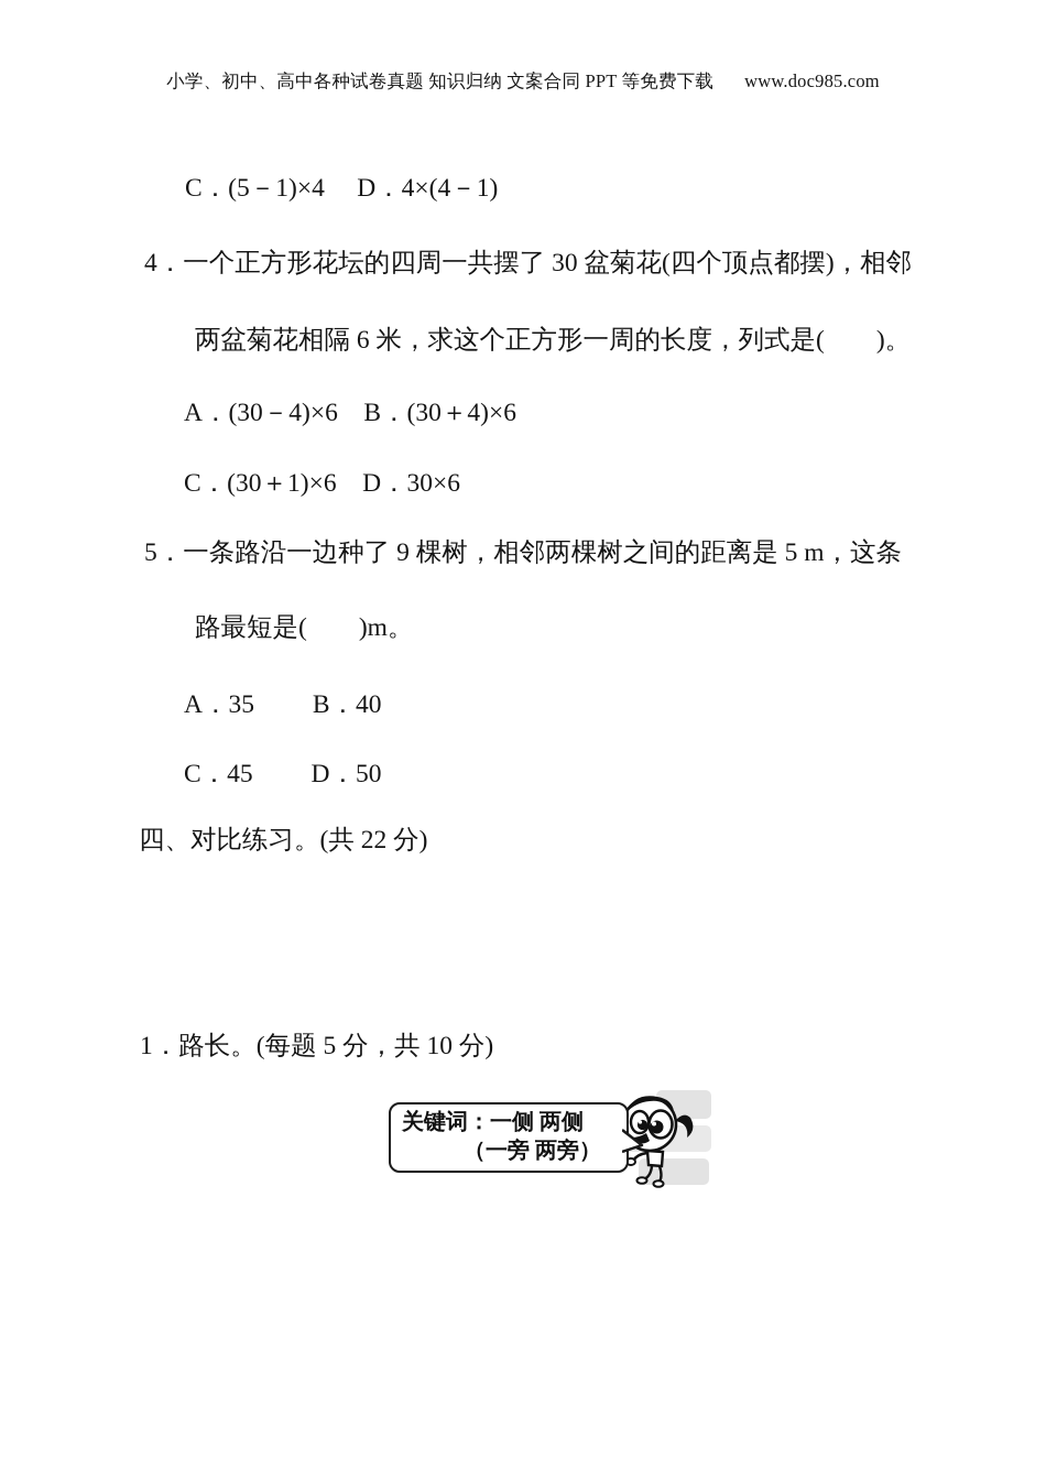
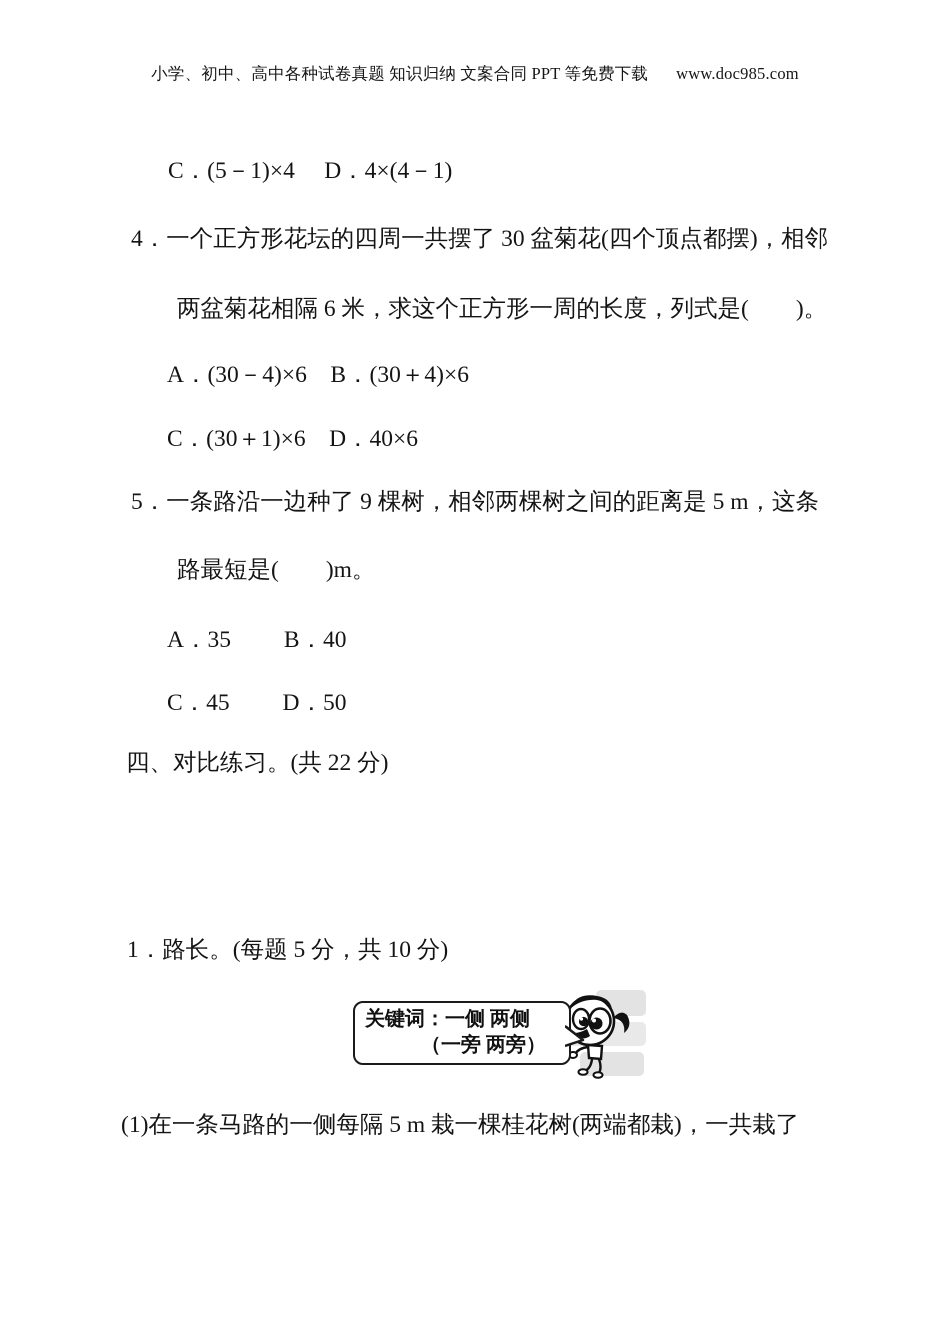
  小学、初中、高中各种试卷真题 知识归纳 文案合同 PPT 等免费下载 www.doc985.com
  C．(5－1)×4 D．4×(4－1)
  4．一个正方形花坛的四周一共摆了 30 盆菊花(四个顶点都摆)，相邻
  两盆菊花相隔 6 米，求这个正方形一周的长度，列式是( )。
  A．(30－4)×6 B．(30＋4)×6
- C．(30＋1)×6 D．30×6
+ C．(30＋1)×6 D．40×6
  5．一条路沿一边种了 9 棵树，相邻两棵树之间的距离是 5 m，这条
  路最短是( )m。
  A．35 B．40
  C．45 D．50
  四、对比练习。(共 22 分)
  1．路长。(每题 5 分，共 10 分)
+ (1)在一条马路的一侧每隔 5 m 栽一棵桂花树(两端都栽)，一共栽了
  关键词：一侧 两侧
  （一旁 两旁）
